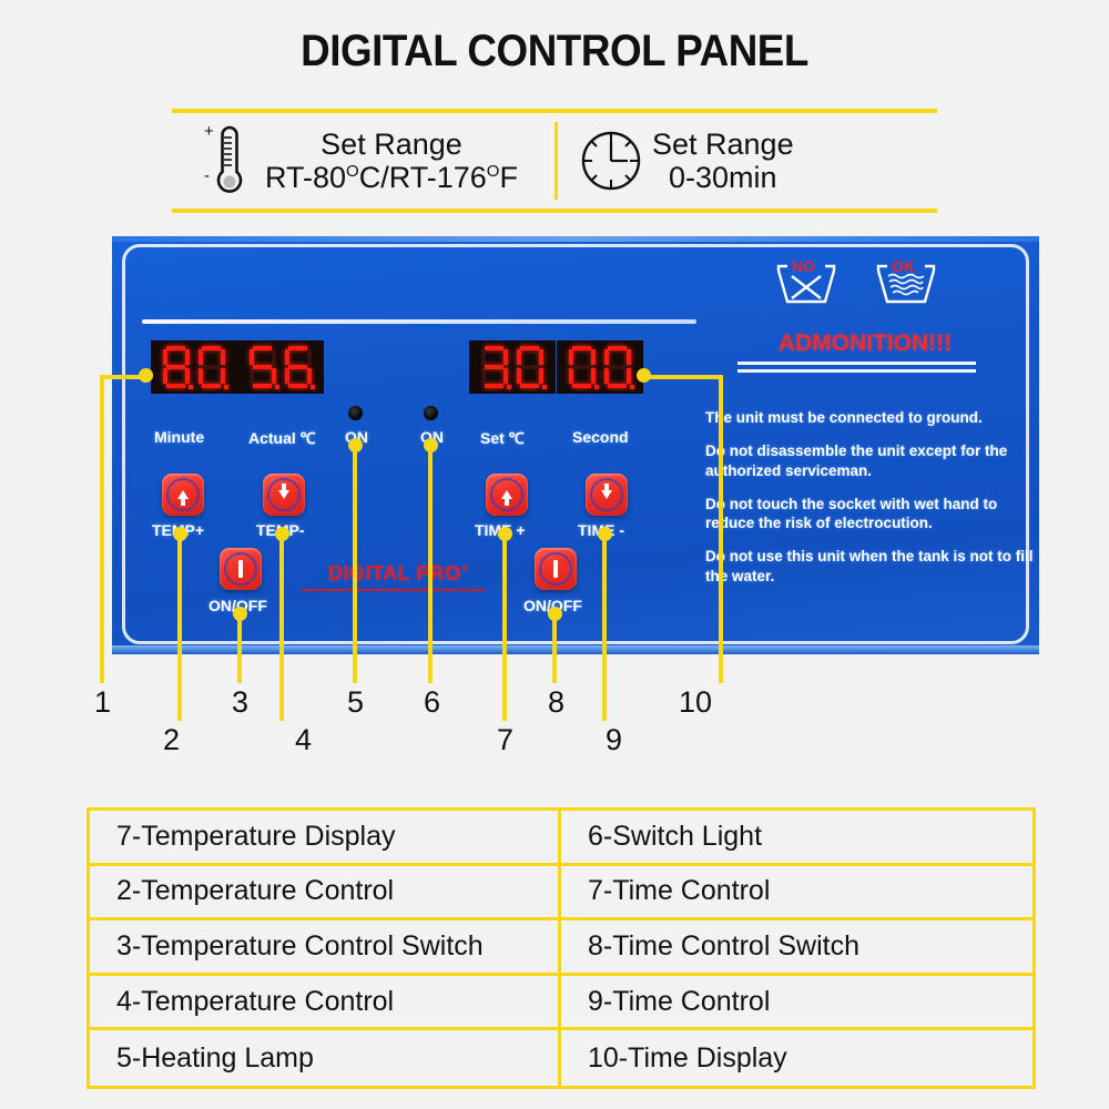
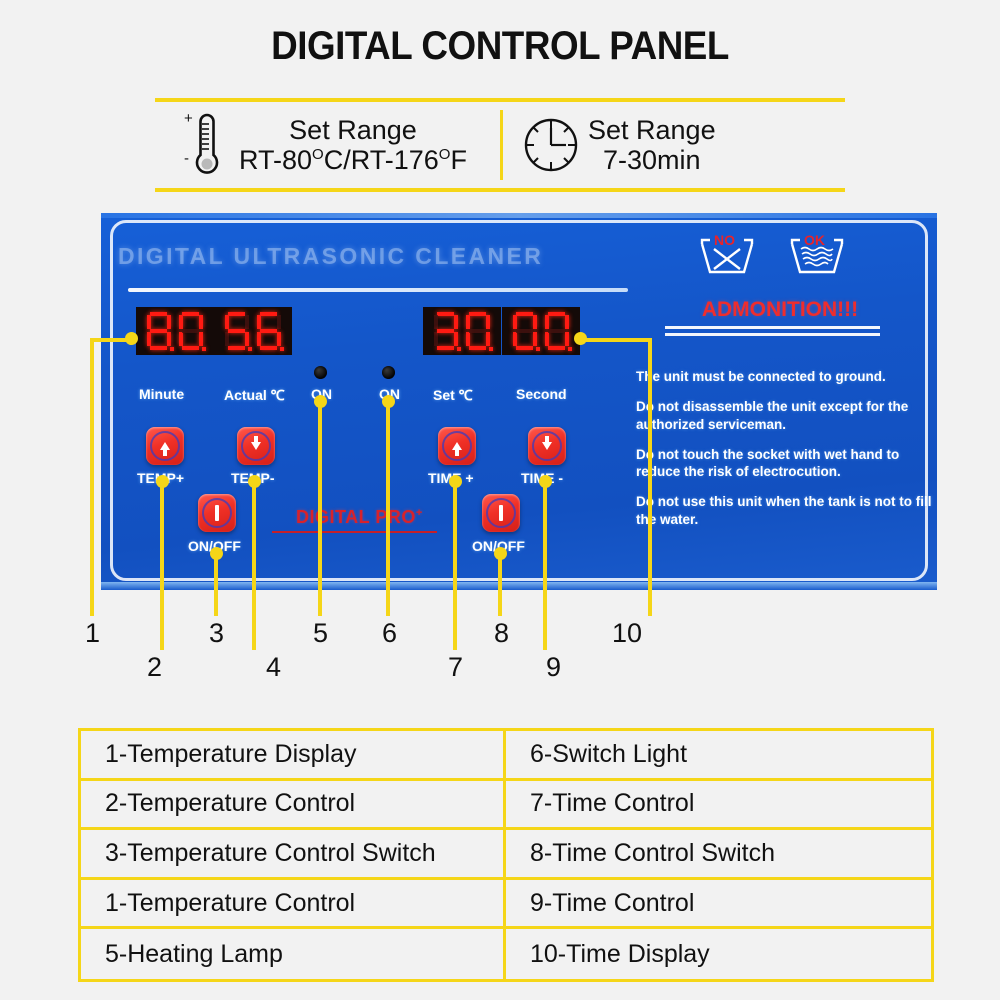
  DIGITAL CONTROL PANEL
  +
  -
  Set Range
  RT-80OC/RT-176OF
  Set Range
- 0-30min
+ 7-30min
+ DIGITAL ULTRASONIC CLEANER
  Minute
  Actual ℃
  Set ℃
  Second
  ON
  ON
  TEP+
  TEP-
  TIM +
  ON/OFF
  ON/OFF
  DIGITAL PRO+
  NO
  OK
  ADMONITION!!!
  Te unit must be connected to ground.
  D not disassemble the unit except for the athorized serviceman.
  D not touch the socket with wet hand to reduce the risk of electrocution.
  D not use this unit when the tank is not to fill the water.
  1
  2
  3
  4
  5
  6
  7
  8
  9
  10
- 7-Temperature Display
+ 1-Temperature Display
  6-Switch Light
  2-Temperature Control
  7-Time Control
  3-Temperature Control Switch
  8-Time Control Switch
- 4-Temperature Control
+ 1-Temperature Control
  9-Time Control
  5-Heating Lamp
  10-Time Display
